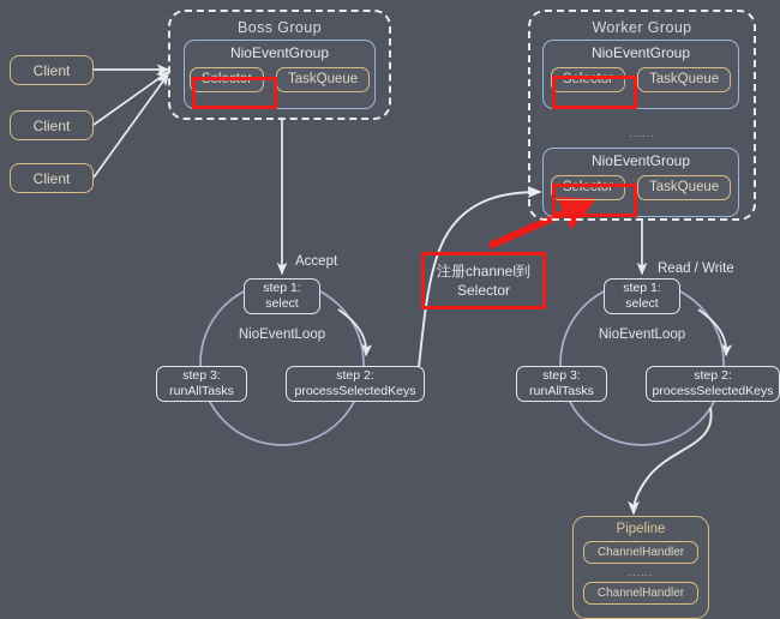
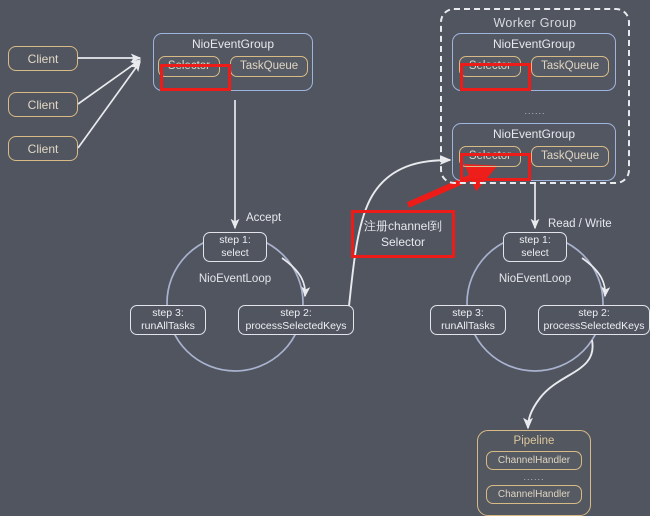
  Client
  Client
  Client
- Boss Group
  NioEventGroup
  Selector
  TaskQueue
  Worker Group
  NioEventGroup
  Selector
  TaskQueue
  ......
  NioEventGroup
  Selector
  TaskQueue
  Accept
  step 1:
  select
  step 2:
  processSelectedKeys
  step 3:
  runAllTasks
  NioEventLoop
  注册channel到
  Selector
  Read / Write
  step 1:
  select
  step 2:
  processSelectedKeys
  step 3:
  runAllTasks
  NioEventLoop
  Pipeline
  ChannelHandler
  ......
  ChannelHandler
